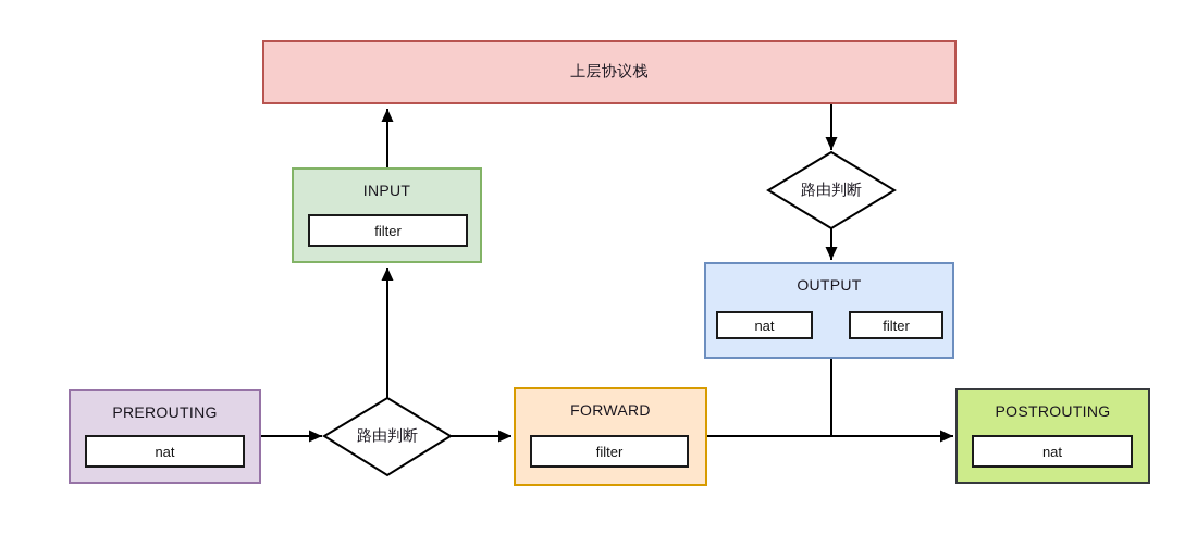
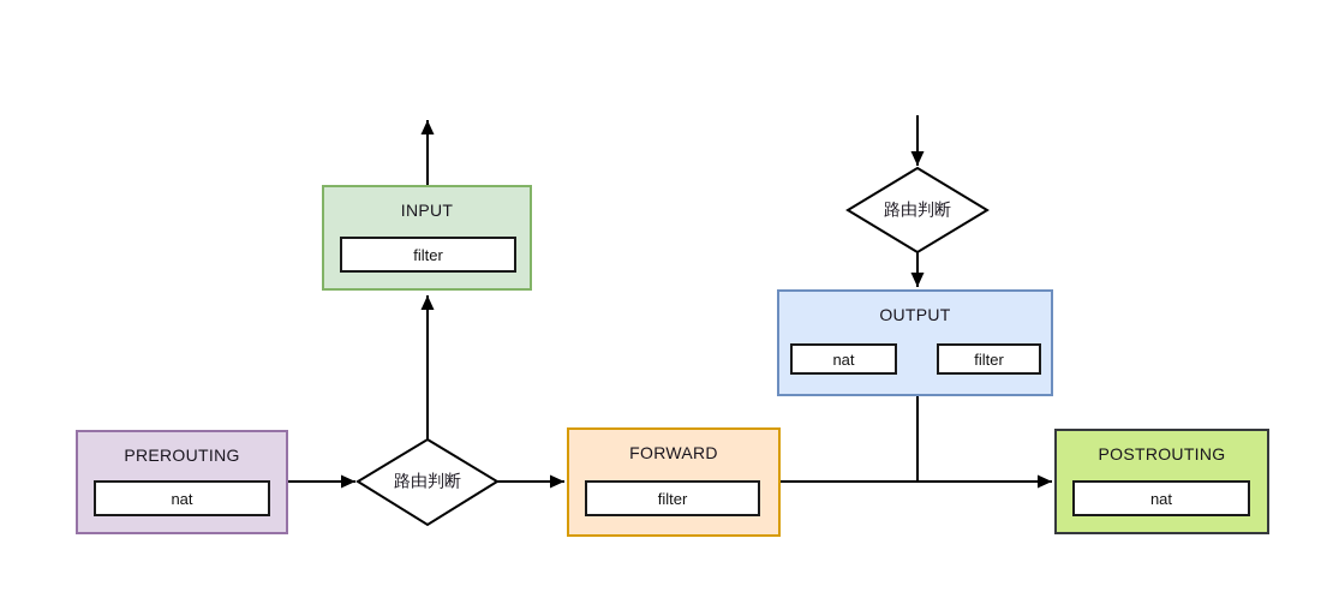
- 上层协议栈
  INPUT
  filter
  OUTPUT
  nat
  filter
  PREROUTING
  nat
  FORWARD
  filter
  POSTROUTING
  nat
  路由判断
  路由判断
